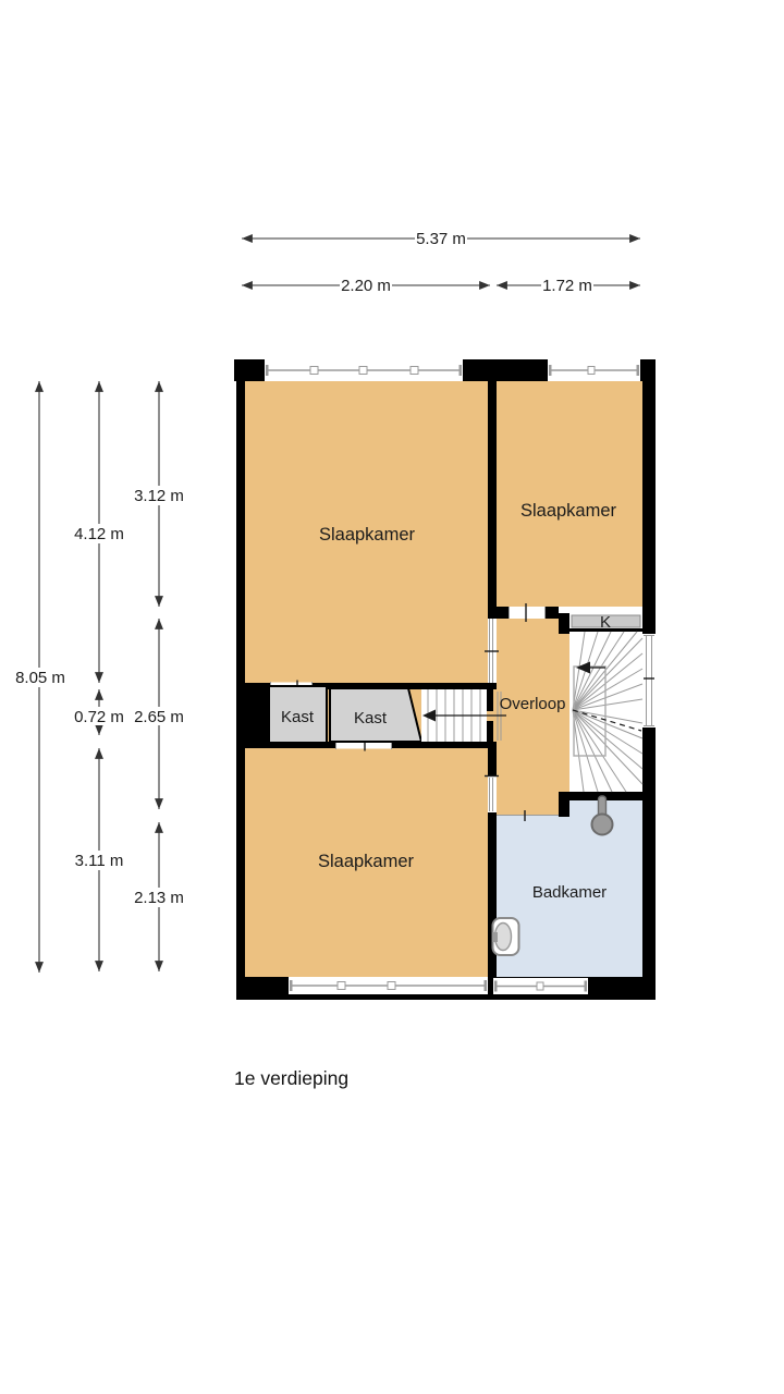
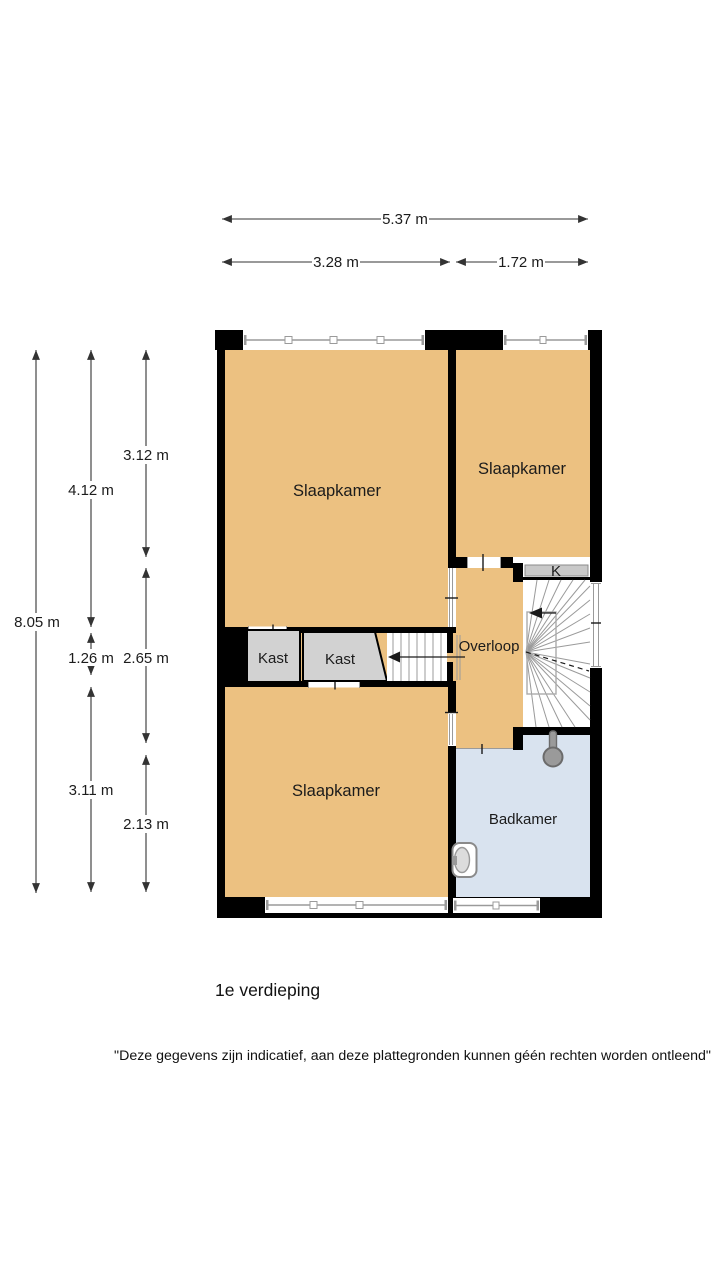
  Slaapkamer
  Slaapkamer
  Slaapkamer
  Kast
  Kast
  Overloop
  Badkamer
  K
  5.37 m
- 2.20 m
+ 3.28 m
  1.72 m
  8.05 m
  4.12 m
- 0.72 m
+ 1.26 m
  3.11 m
  3.12 m
  2.65 m
  2.13 m
  1e verdieping
+ "Deze gegevens zijn indicatief, aan deze plattegronden kunnen géén rechten worden ontleend"
